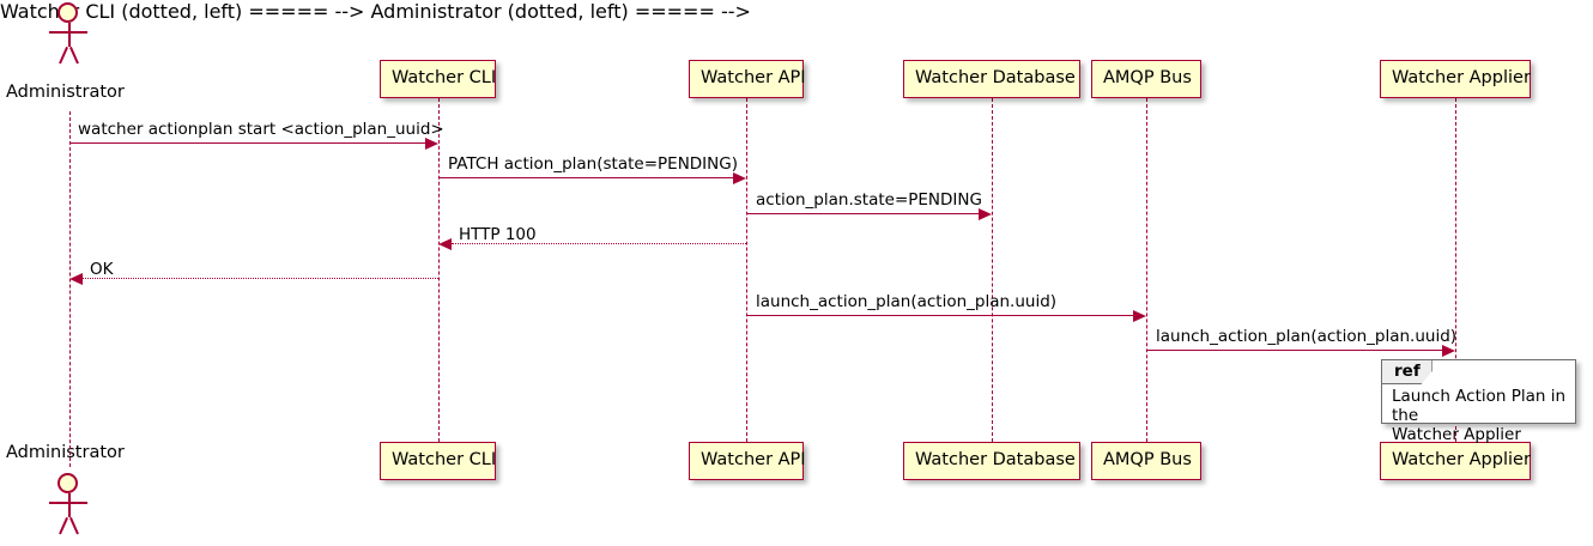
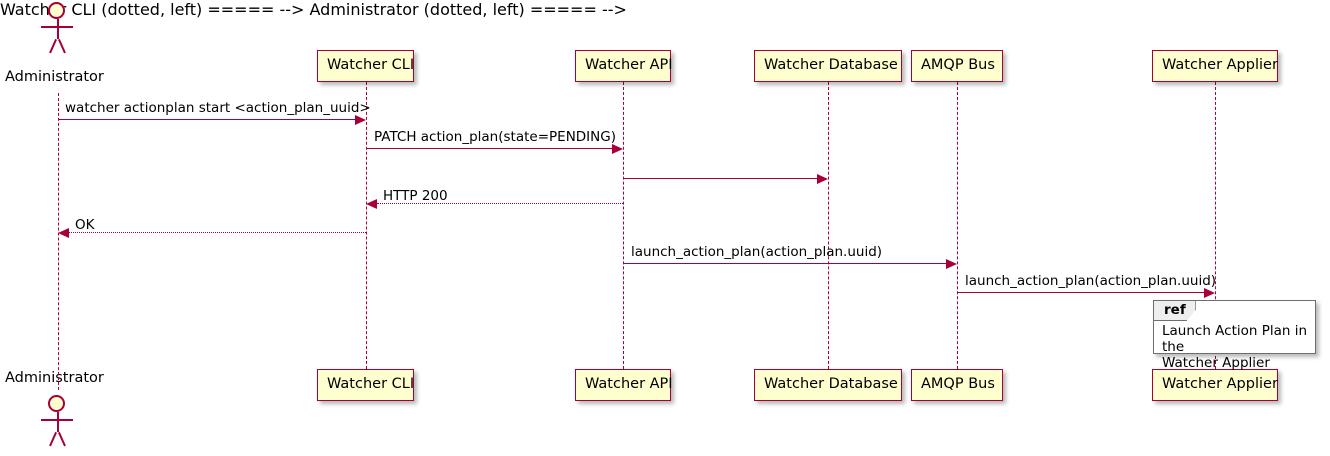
  Administrator
  Administrator
  Watcher CLI
  Watcher API
  Watcher Database
  AMQP Bus
  Watcher Applier
  Watcher CLI
  Watcher API
  Watcher Database
  AMQP Bus
  Watcher Applier
  watcher actionplan start <action_plan_uuid>
  PATCH action_plan(state=PENDING)
- action_plan.state=PENDING
  Watcher CLI (dotted, left) ===== -->
- HTTP 100
+ HTTP 200
  Administrator (dotted, left) ===== -->
  OK
  launch_action_plan(action_plan.uuid)
  launch_action_plan(action_plan.uuid)
  ref
  Launch Action Plan in the
  Watcher Applier
